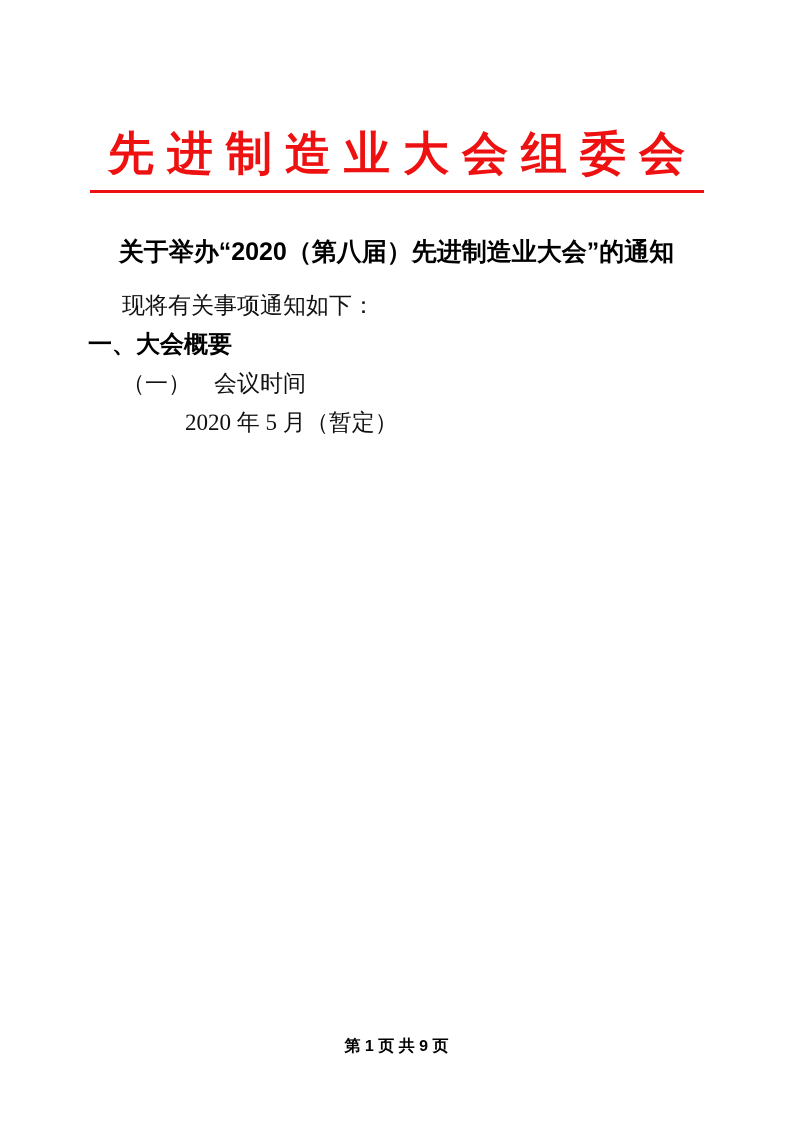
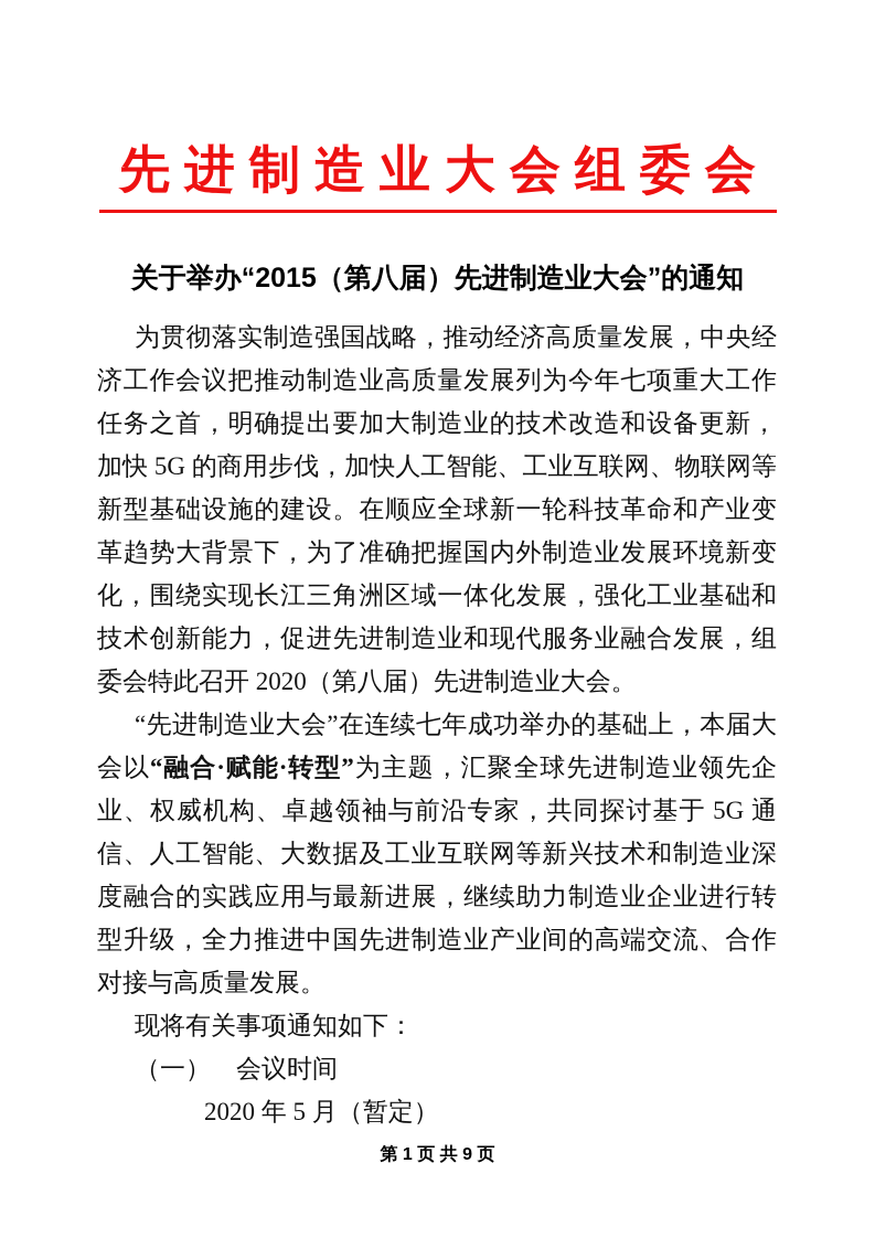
  先进制造业大会组委会
- 关于举办“2020（第八届）先进制造业大会”的通知
+ 关于举办“2015（第八届）先进制造业大会”的通知
+ 为贯彻落实制造强国战略，推动经济高质量发展，中央经济工作会议把推动制造业高质量发展列为今年七项重大工作任务之首，明确提出要加大制造业的技术改造和设备更新，加快 5G 的商用步伐，加快人工智能、工业互联网、物联网等新型基础设施的建设。在顺应全球新一轮科技革命和产业变革趋势大背景下，为了准确把握国内外制造业发展环境新变化，围绕实现长江三角洲区域一体化发展，强化工业基础和技术创新能力，促进先进制造业和现代服务业融合发展，组委会特此召开 2020（第八届）先进制造业大会。
+ “先进制造业大会”在连续七年成功举办的基础上，本届大会以“融合·赋能·转型”为主题，汇聚全球先进制造业领先企业、权威机构、卓越领袖与前沿专家，共同探讨基于 5G 通信、人工智能、大数据及工业互联网等新兴技术和制造业深度融合的实践应用与最新进展，继续助力制造业企业进行转型升级，全力推进中国先进制造业产业间的高端交流、合作对接与高质量发展。
  现将有关事项通知如下：
- 一、大会概要
  （一） 会议时间
  2020 年 5 月（暂定）
  第 1 页 共 9 页
